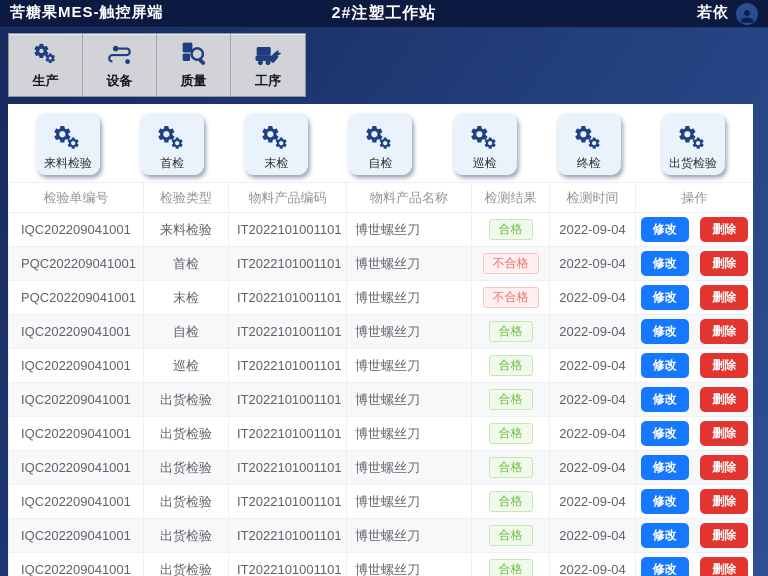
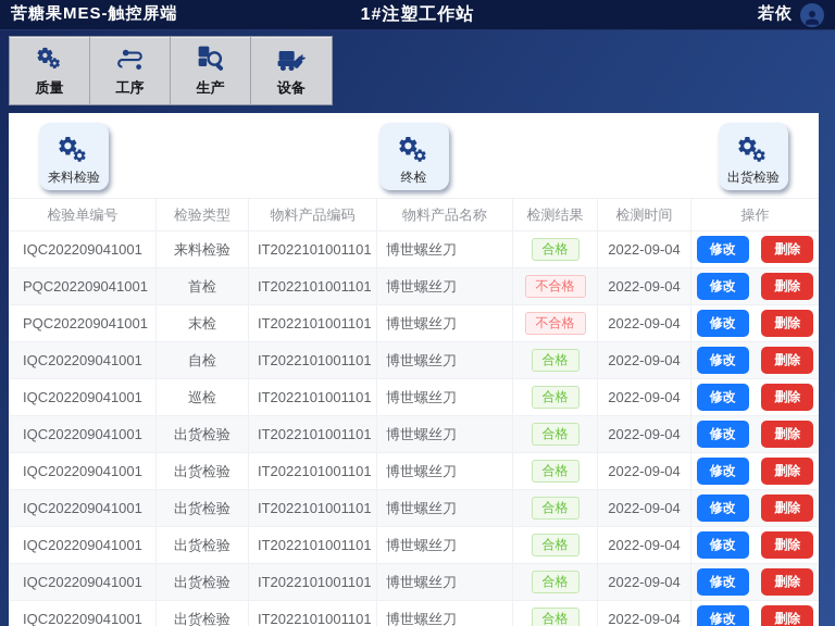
  苦糖果MES-触控屏端
- 2#注塑工作站
+ 1#注塑工作站
  若依
- 生产
+ 质量
- 设备
+ 工序
- 质量
+ 生产
- 工序
+ 设备
  来料检验
- 首检
- 末检
- 自检
- 巡检
  终检
  出货检验
  检验单编号	检验类型	物料产品编码	物料产品名称	检测结果	检测时间	操作
  IQC202209041001	来料检验	IT2022101001101	博世螺丝刀	合格	2022-09-04	修改 删除
  PQC202209041001	首检	IT2022101001101	博世螺丝刀	不合格	2022-09-04	修改 删除
  PQC202209041001	末检	IT2022101001101	博世螺丝刀	不合格	2022-09-04	修改 删除
  IQC202209041001	自检	IT2022101001101	博世螺丝刀	合格	2022-09-04	修改 删除
  IQC202209041001	巡检	IT2022101001101	博世螺丝刀	合格	2022-09-04	修改 删除
  IQC202209041001	出货检验	IT2022101001101	博世螺丝刀	合格	2022-09-04	修改 删除
  IQC202209041001	出货检验	IT2022101001101	博世螺丝刀	合格	2022-09-04	修改 删除
  IQC202209041001	出货检验	IT2022101001101	博世螺丝刀	合格	2022-09-04	修改 删除
  IQC202209041001	出货检验	IT2022101001101	博世螺丝刀	合格	2022-09-04	修改 删除
  IQC202209041001	出货检验	IT2022101001101	博世螺丝刀	合格	2022-09-04	修改 删除
  IQC202209041001	出货检验	IT2022101001101	博世螺丝刀	合格	2022-09-04	修改 删除
